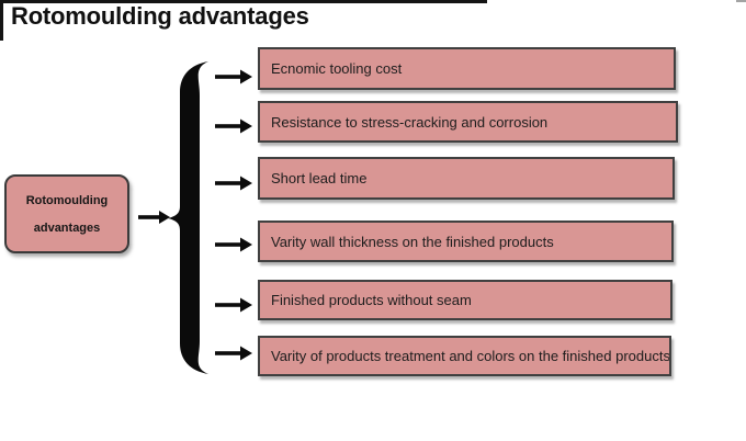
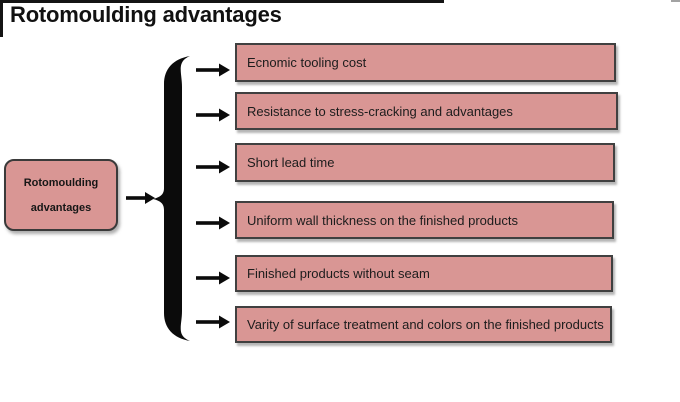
  Rotomoulding advantages
  Rotomoulding
  advantages
  Ecnomic tooling cost
- Resistance to stress-cracking and corrosion
+ Resistance to stress-cracking and advantages
  Short lead time
- Varity wall thickness on the finished products
+ Uniform wall thickness on the finished products
  Finished products without seam
- Varity of products treatment and colors on the finished products
+ Varity of surface treatment and colors on the finished products
